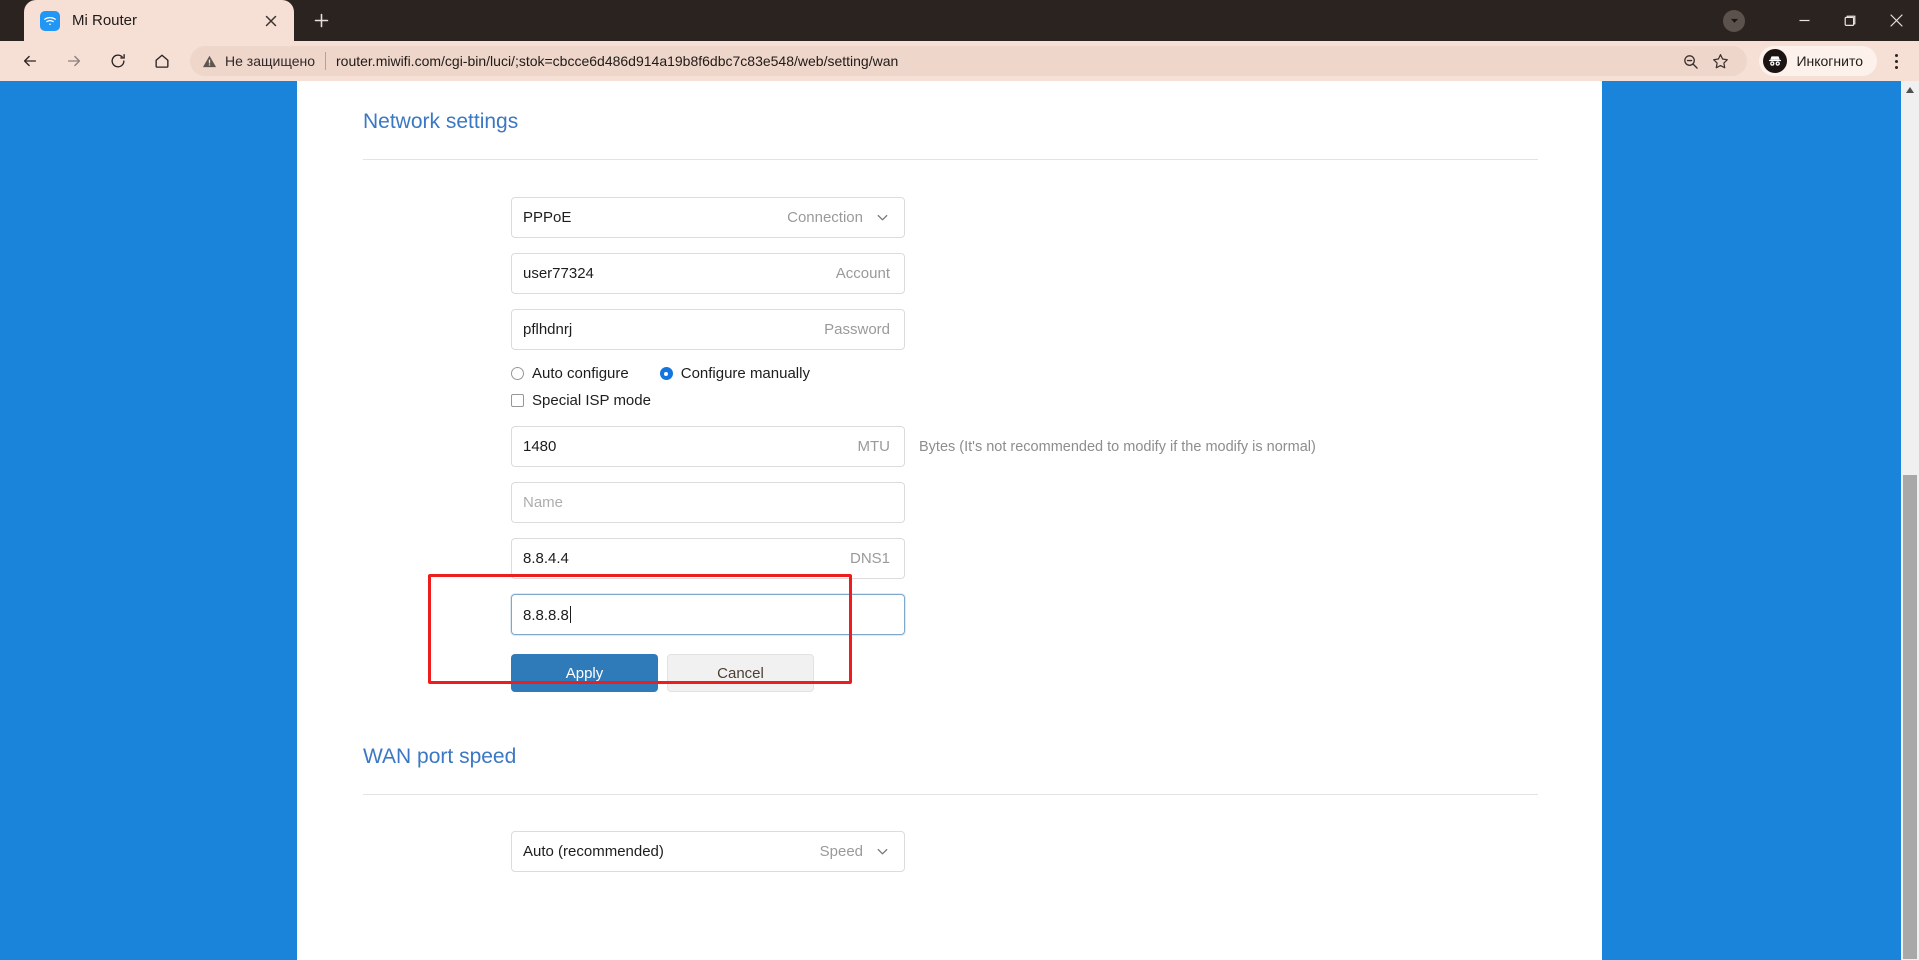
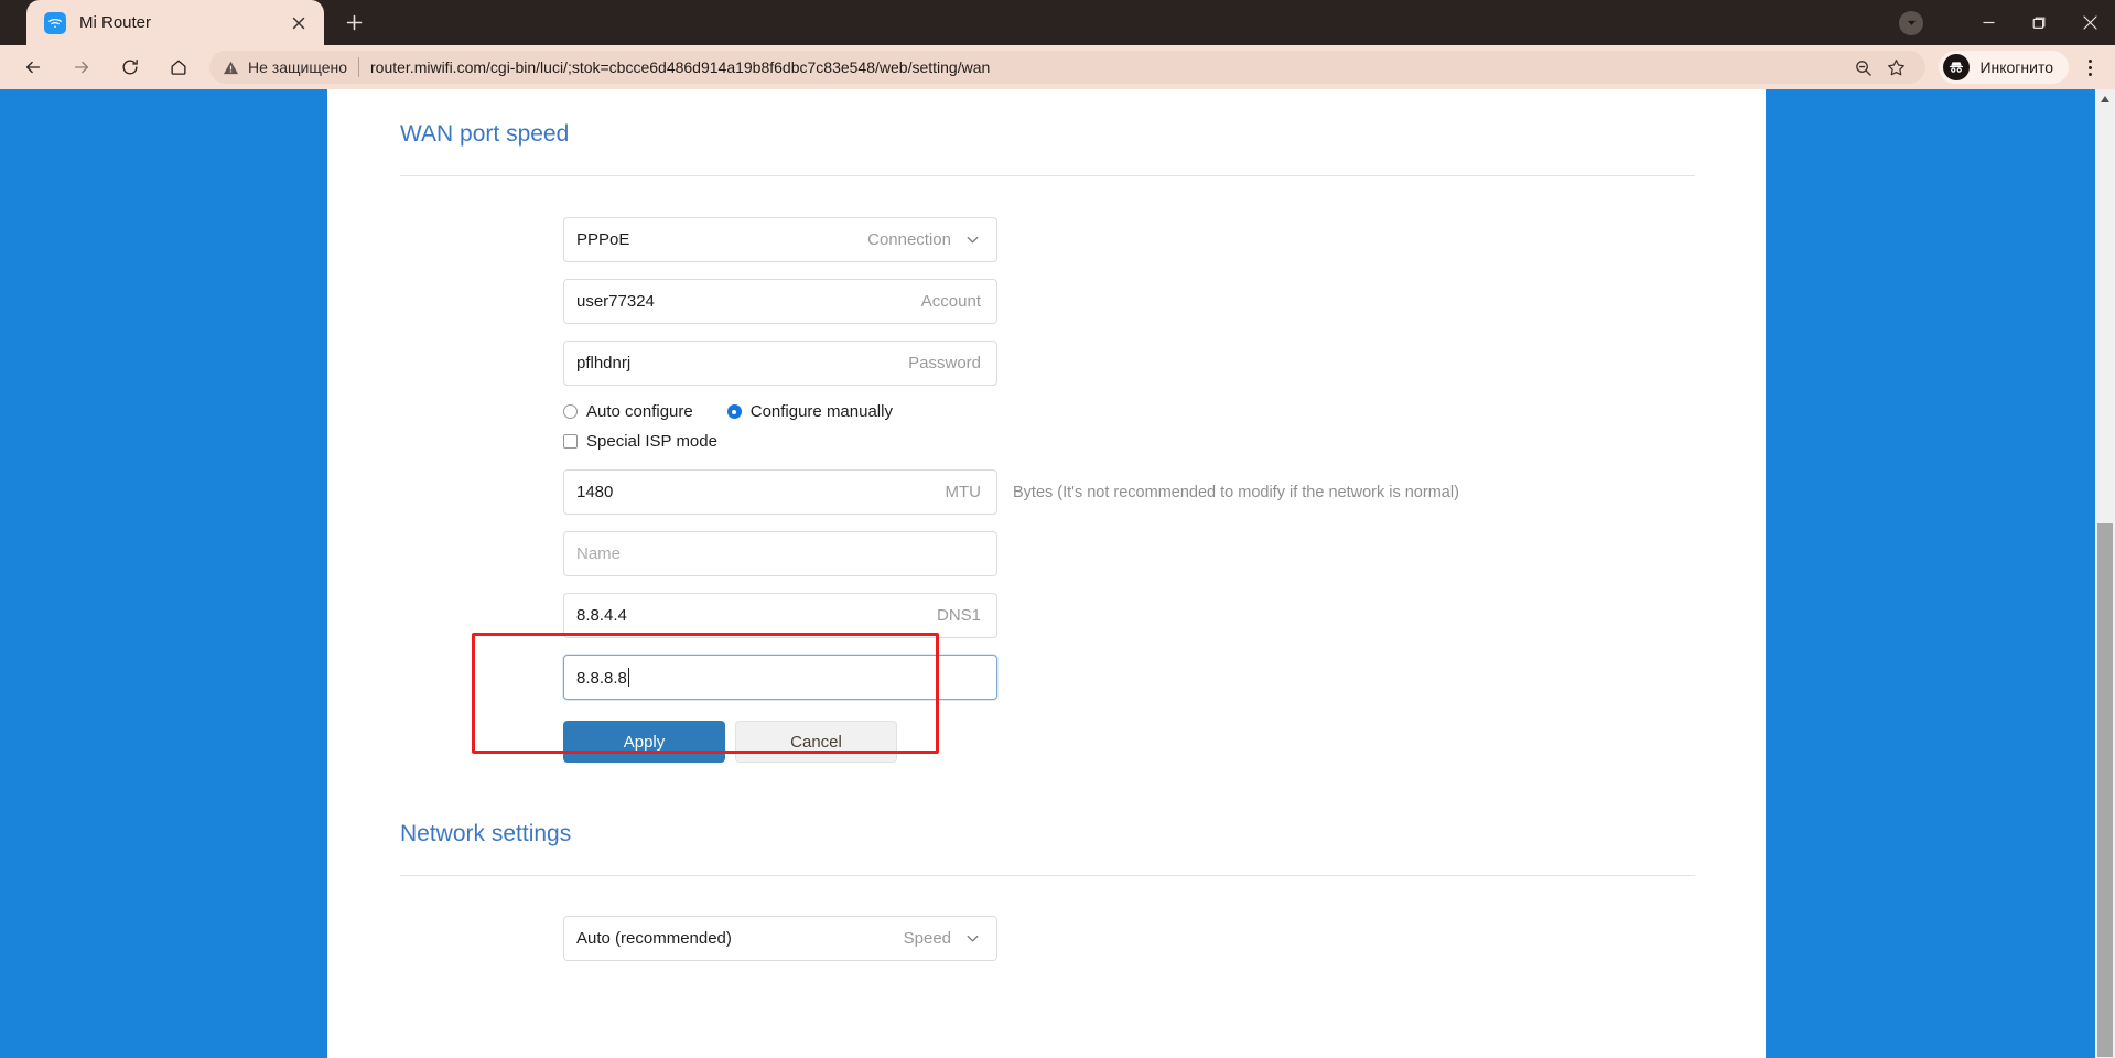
  Mi Router
  Не защищено
  router.miwifi.com/cgi-bin/luci/;stok=cbcce6d486d914a19b8f6dbc7c83e548/web/setting/wan
  Инкогнито
- Network settings
+ WAN port speed
  PPPoE
  Connection
  user77324
  Account
  pflhdnrj
  Password
  Auto configure
  Configure manually
  Special ISP mode
  1480
  MTU
- Bytes (It's not recommended to modify if the modify is normal)
+ Bytes (It's not recommended to modify if the network is normal)
  Name
  8.8.4.4
  DNS1
  8.8.8.8
  Apply
  Cancel
- WAN port speed
+ Network settings
  Auto (recommended)
  Speed
